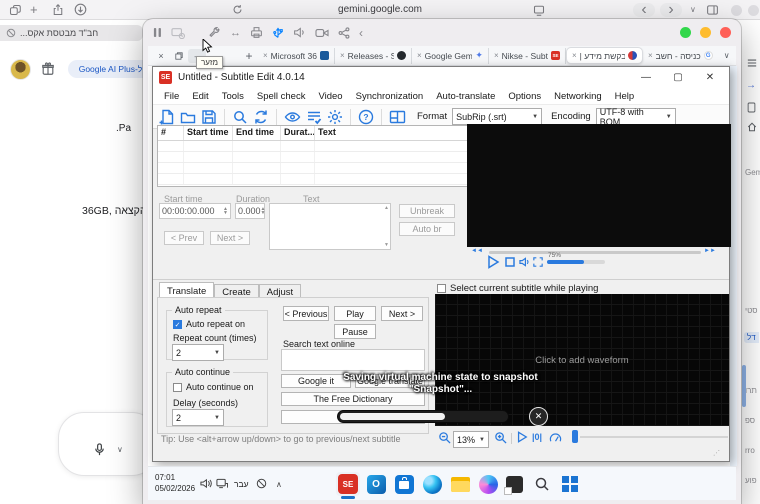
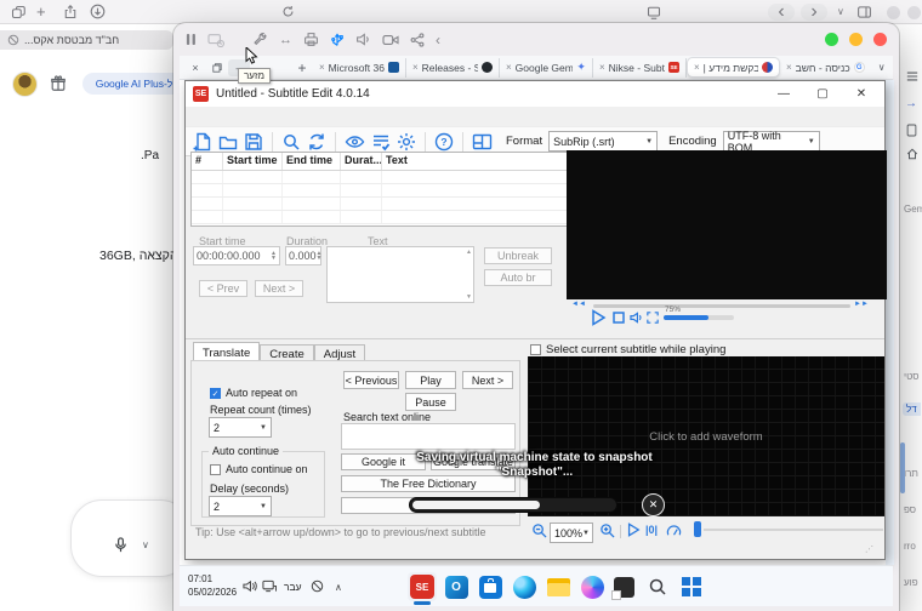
  +
- gemini.google.com
  ‹
  ›
  ∨
  חב"ד מבטסת אקס...
  ל-Google AI Plus
  .Pa
  36GB, קצאה
  ∨
  →
  Gem
  סטי
  דל
  תרו
  ספ
  rro
  פוע
  ↔
  ‹
  ×
  +
  ×
  Microsoft 36
  ×
  Releases - S
  ×
  Google Gem
  ✦
  ×
  Nikse - Subt
  ×
  | בקשת מידע
  ×
  כניסה - חשב
  ∨
  מזער
  Untitled - Subtitle Edit 4.0.14
  —
  ▢
  ✕
- File
- Edit
- Tools
- Spell check
- Video
- Synchronization
- Auto-translate
- Options
- Networking
- Help
  ?
  Format
  SubRip (.srt)
  Encoding
  UTF-8 with BOM
  #
  Start time
  End time
  Durat...
  Text
  Start time
  Duration
  Text
  00:00:00.000
  0.000
  < Prev
  Next >
  Unbreak
  Auto br
  Translate
  Create
  Adjust
- Auto repeat
  Auto repeat on
  Repeat count (times)
  2
  Auto continue
  Auto continue on
  Delay (seconds)
  2
  < Previous
  Play
  Next >
  Pause
  Search text online
  Google it
  Google translate
  The Free Dictionary
  Select current subtitle while playing
  Click to add waveform
- 13%
+ 100%
  |0|
  Tip: Use <alt+arrow up/down> to go to previous/next subtitle
  07:01
  05/02/2026
  עבר
  ∧
  SE
  O
  Saving virtual machine state to snapshot
  "Snapshot"...
  ✕
